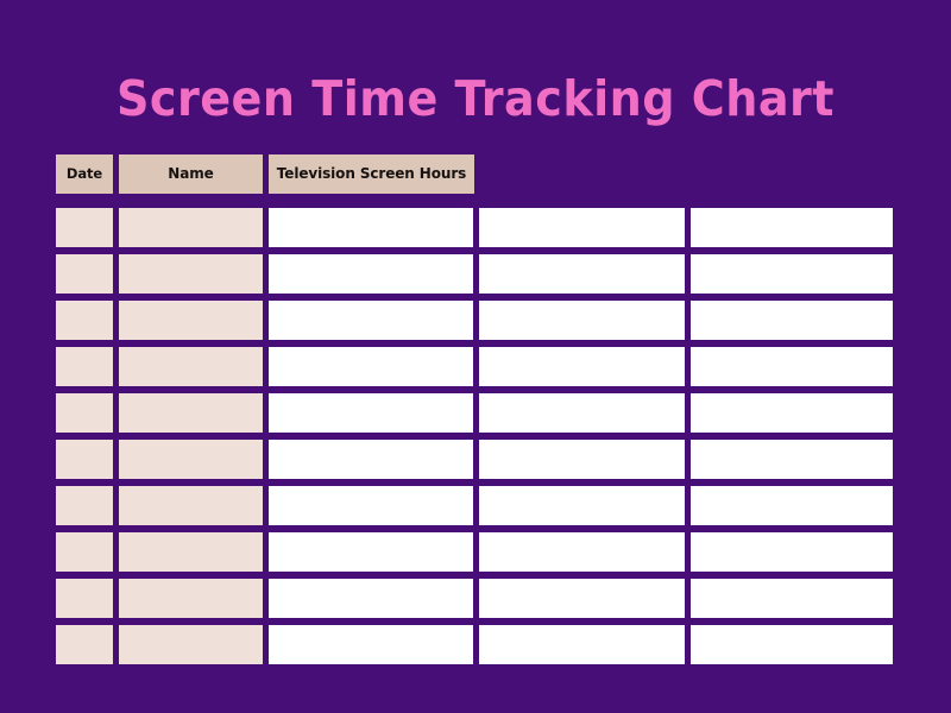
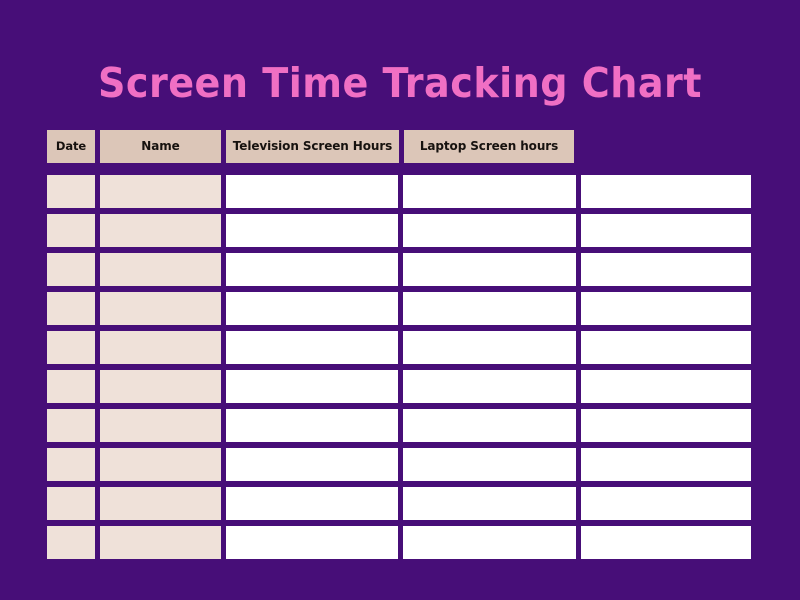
  Screen Time Tracking Chart
  Date
  Name
  Television Screen Hours
+ Laptop Screen hours
